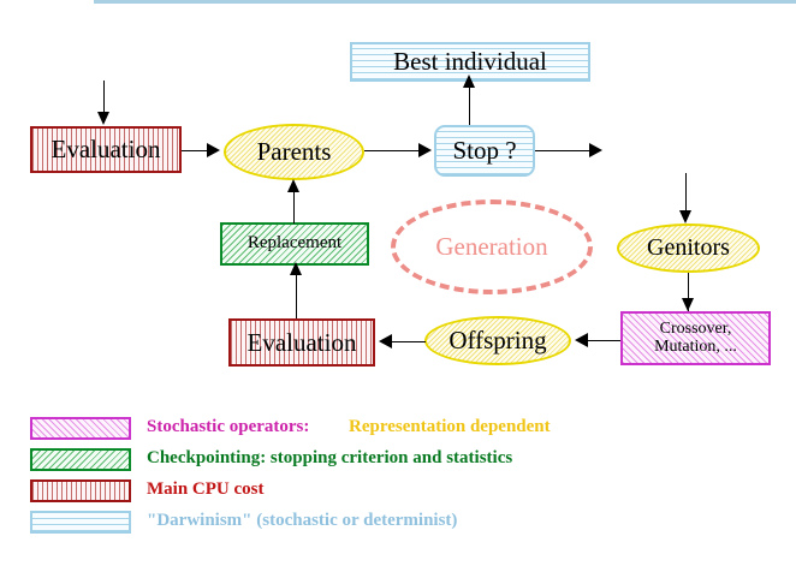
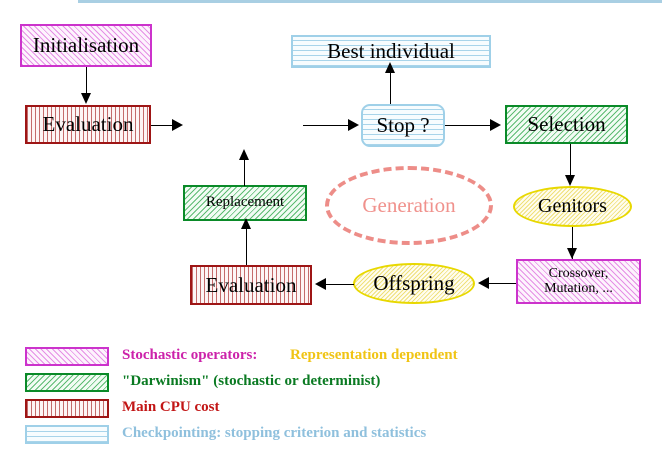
+ Initialisation
  Evaluation
- Parents
  Best individual
  Stop ?
+ Selection
  Replacement
  Generation
  Genitors
  Crossover,
  Mutation, ...
  Evaluation
  Offspring
  Stochastic operators:
  Representation dependent
- Checkpointing: stopping criterion and statistics
+ "Darwinism" (stochastic or determinist)
  Main CPU cost
- "Darwinism" (stochastic or determinist)
+ Checkpointing: stopping criterion and statistics
